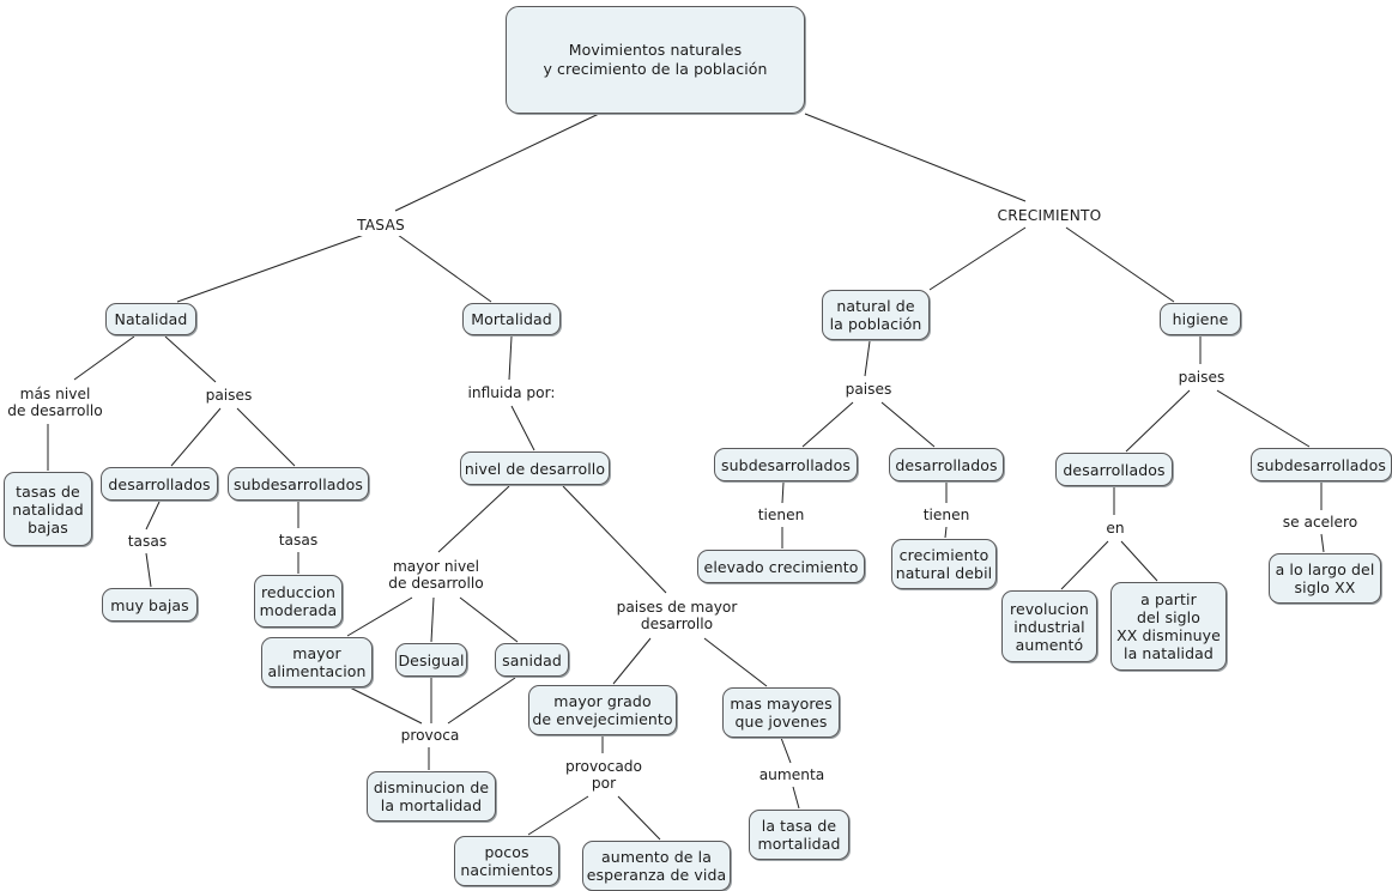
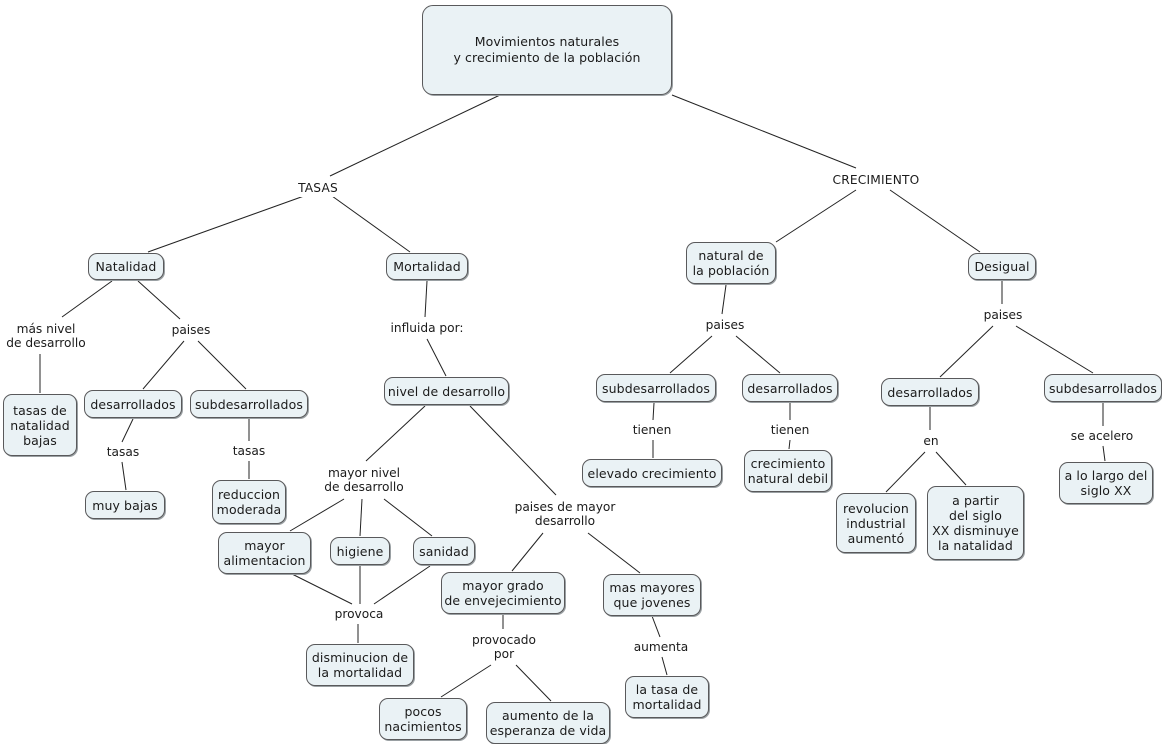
  Movimientos naturales
  y crecimiento de la población
  Natalidad
  Mortalidad
  natural de
  la población
- higiene
+ Desigual
  tasas de
  natalidad
  bajas
  desarrollados
  subdesarrollados
  muy bajas
  reduccion
  moderada
  nivel de desarrollo
  mayor
  alimentacion
- Desigual
+ higiene
  sanidad
  disminucion de
  la mortalidad
  mayor grado
  de envejecimiento
  mas mayores
  que jovenes
  pocos
  nacimientos
  aumento de la
  esperanza de vida
  la tasa de
  mortalidad
  subdesarrollados
  desarrollados
  elevado crecimiento
  crecimiento
  natural debil
  desarrollados
  subdesarrollados
  revolucion
  industrial
  aumentó
  a partir
  del siglo
  XX disminuye
  la natalidad
  a lo largo del
  siglo XX
  TASAS
  CRECIMIENTO
  más nivel
  de desarrollo
  paises
  tasas
  tasas
  influida por:
  mayor nivel
  de desarrollo
  paises de mayor
  desarrollo
  provoca
  provocado
  por
  aumenta
  paises
  tienen
  tienen
  paises
  en
  se acelero
